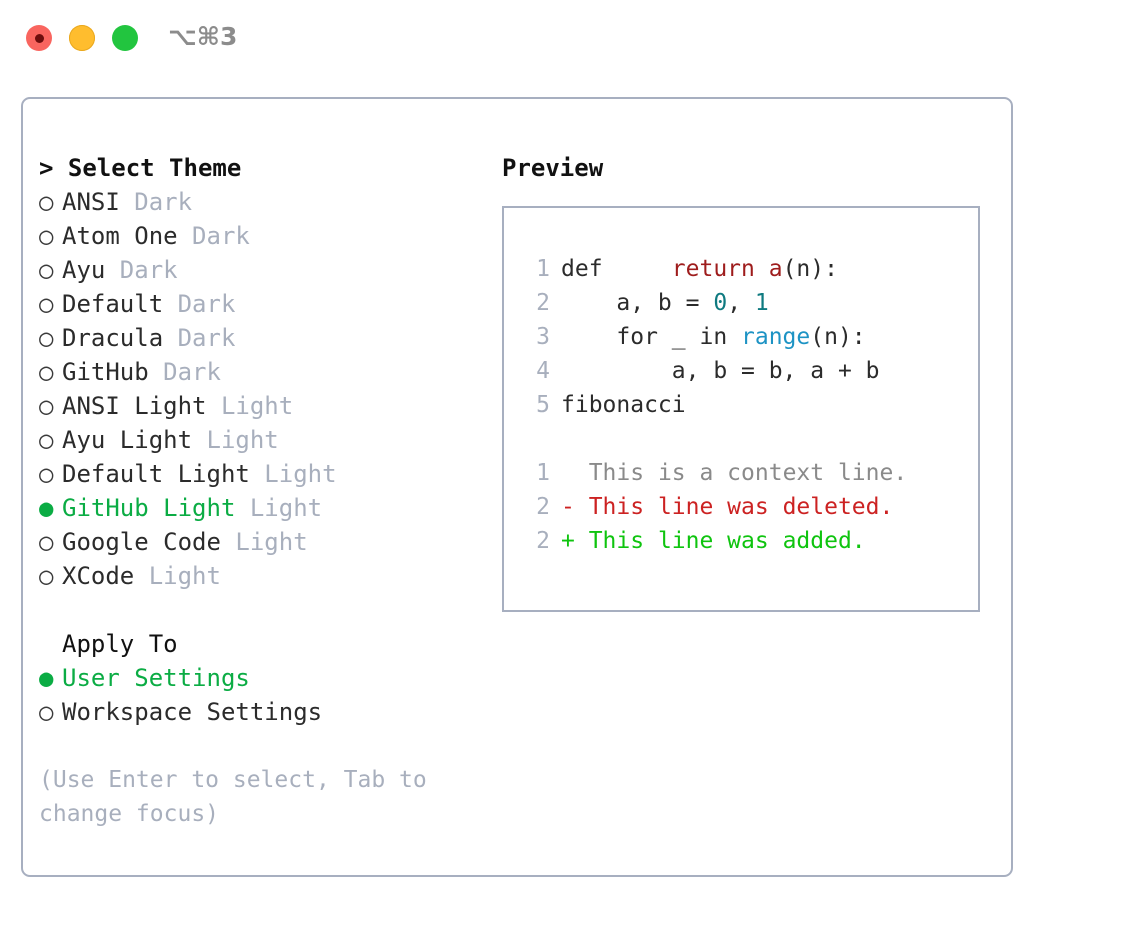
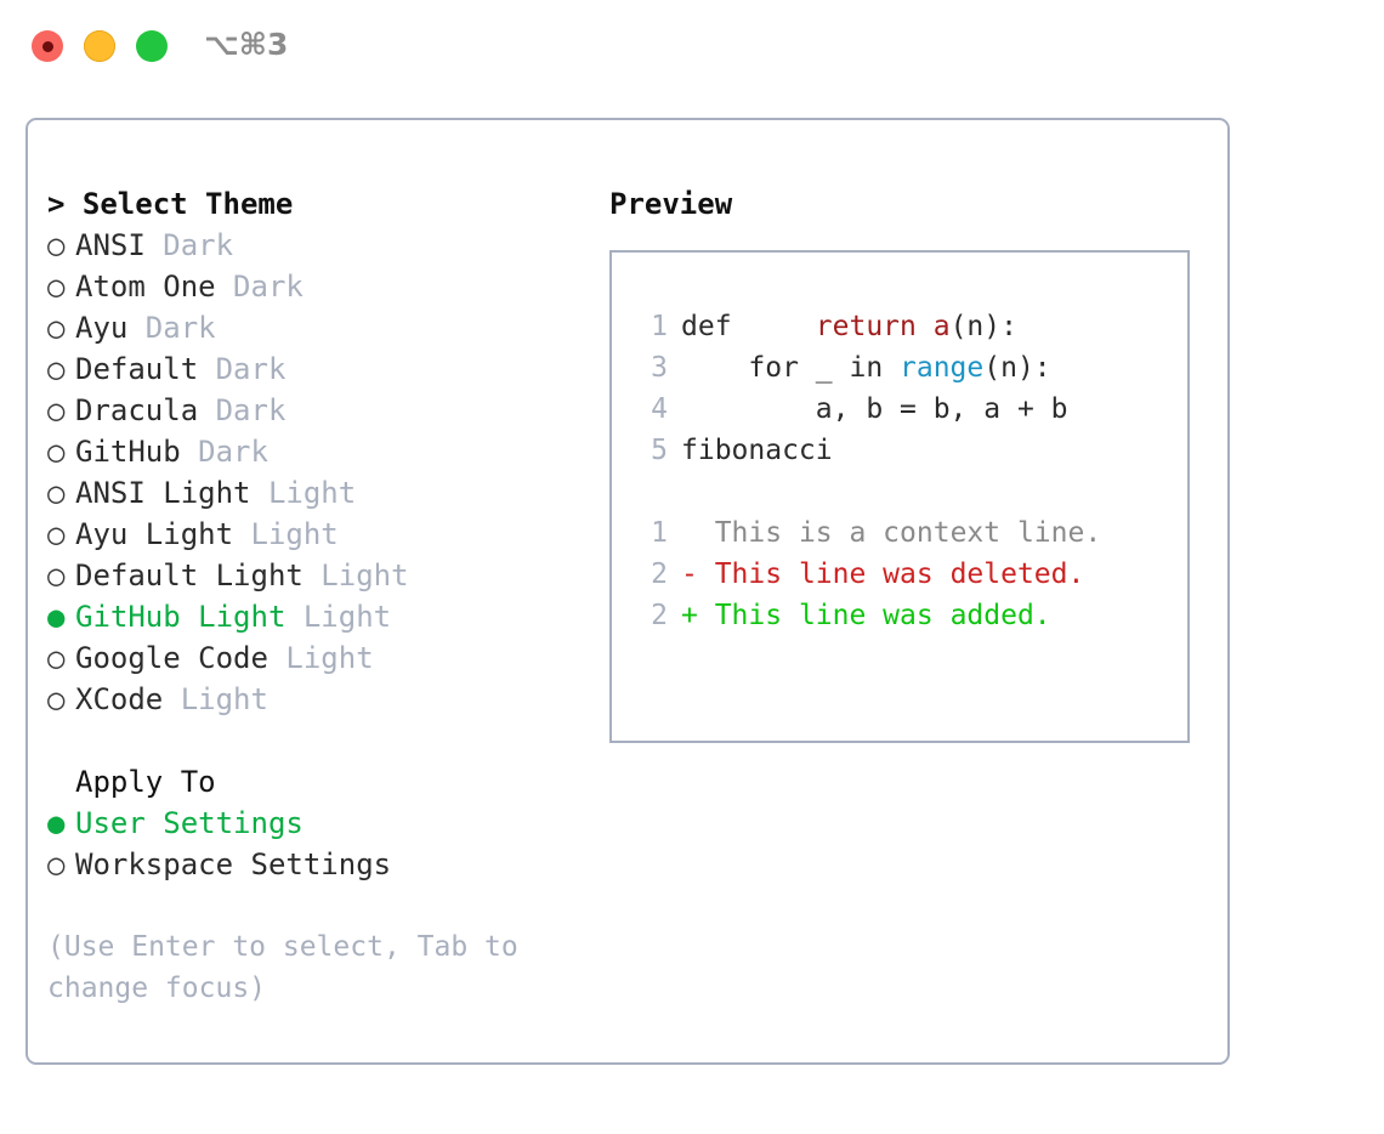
  ⌥⌘3
  > Select Theme
  ○ ANSI Dark
  ○ Atom One Dark
  ○ Ayu Dark
  ○ Default Dark
  ○ Dracula Dark
  ○ GitHub Dark
  ○ ANSI Light Light
  ○ Ayu Light Light
  ○ Default Light Light
  ● GitHub Light Light
  ○ Google Code Light
  ○ XCode Light
  Apply To
  ● User Settings
  ○ Workspace Settings
  (Use Enter to select, Tab to change focus)
  Preview
  1 def return a(n):
- 2 a, b = 0, 1
  3 for _ in range(n):
  4 a, b = b, a + b
  5 fibonacci
  1 This is a context line.
  2 - This line was deleted.
  2 + This line was added.
